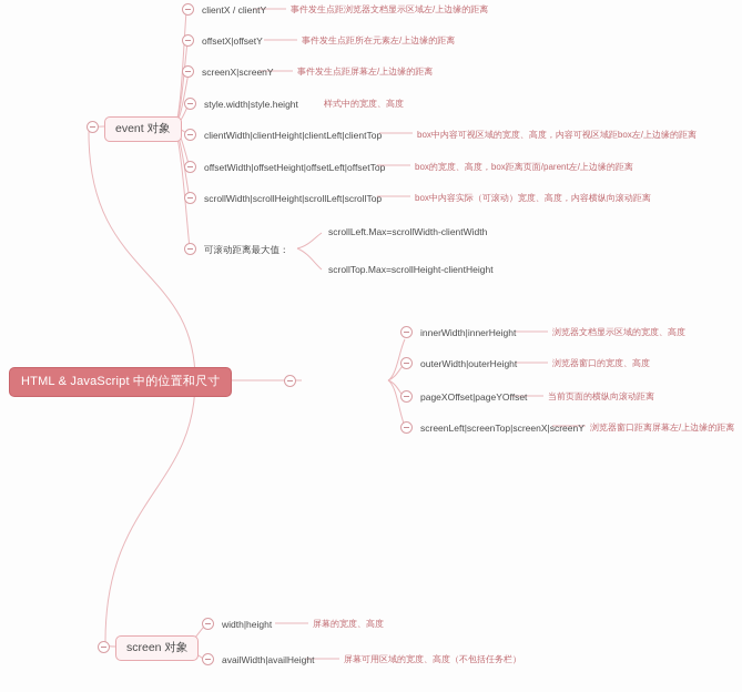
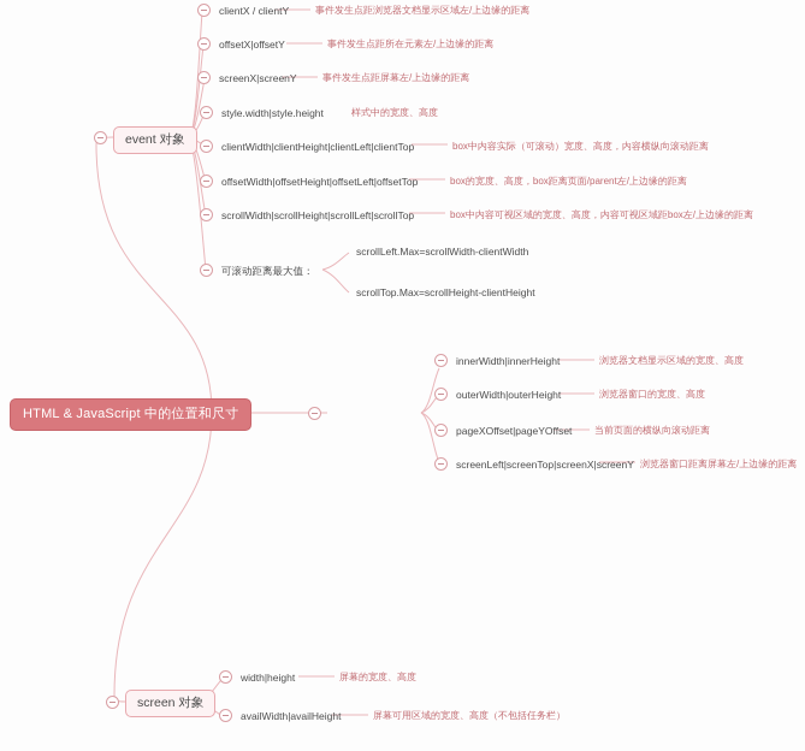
  HTML & JavaScript 中的位置和尺寸
  event 对象
  clientX / clientY
  事件发生点距浏览器文档显示区域左/上边缘的距离
  offsetX|offsetY
  事件发生点距所在元素左/上边缘的距离
  screenX|screenY
  事件发生点距屏幕左/上边缘的距离
  style.width|style.height
  样式中的宽度、高度
  clientWidth|clientHeight|clientLeft|clientTop
- box中内容可视区域的宽度、高度，内容可视区域距box左/上边缘的距离
+ box中内容实际（可滚动）宽度、高度，内容横纵向滚动距离
  offsetWidth|offsetHeight|offsetLeft|offsetTop
  box的宽度、高度，box距离页面/parent左/上边缘的距离
  scrollWidth|scrollHeight|scrollLeft|scrollTop
- box中内容实际（可滚动）宽度、高度，内容横纵向滚动距离
+ box中内容可视区域的宽度、高度，内容可视区域距box左/上边缘的距离
  可滚动距离最大值：
  scrollLeft.Max=scrollWidth-clientWidth
  scrollTop.Max=scrollHeight-clientHeight
  innerWidth|innerHeight
  浏览器文档显示区域的宽度、高度
  outerWidth|outerHeight
  浏览器窗口的宽度、高度
  pageXOffset|pageYOffset
  当前页面的横纵向滚动距离
  screenLeft|screenTop|screenX|screenY
  浏览器窗口距离屏幕左/上边缘的距离
  screen 对象
  width|height
  屏幕的宽度、高度
  availWidth|availHeight
  屏幕可用区域的宽度、高度（不包括任务栏）
